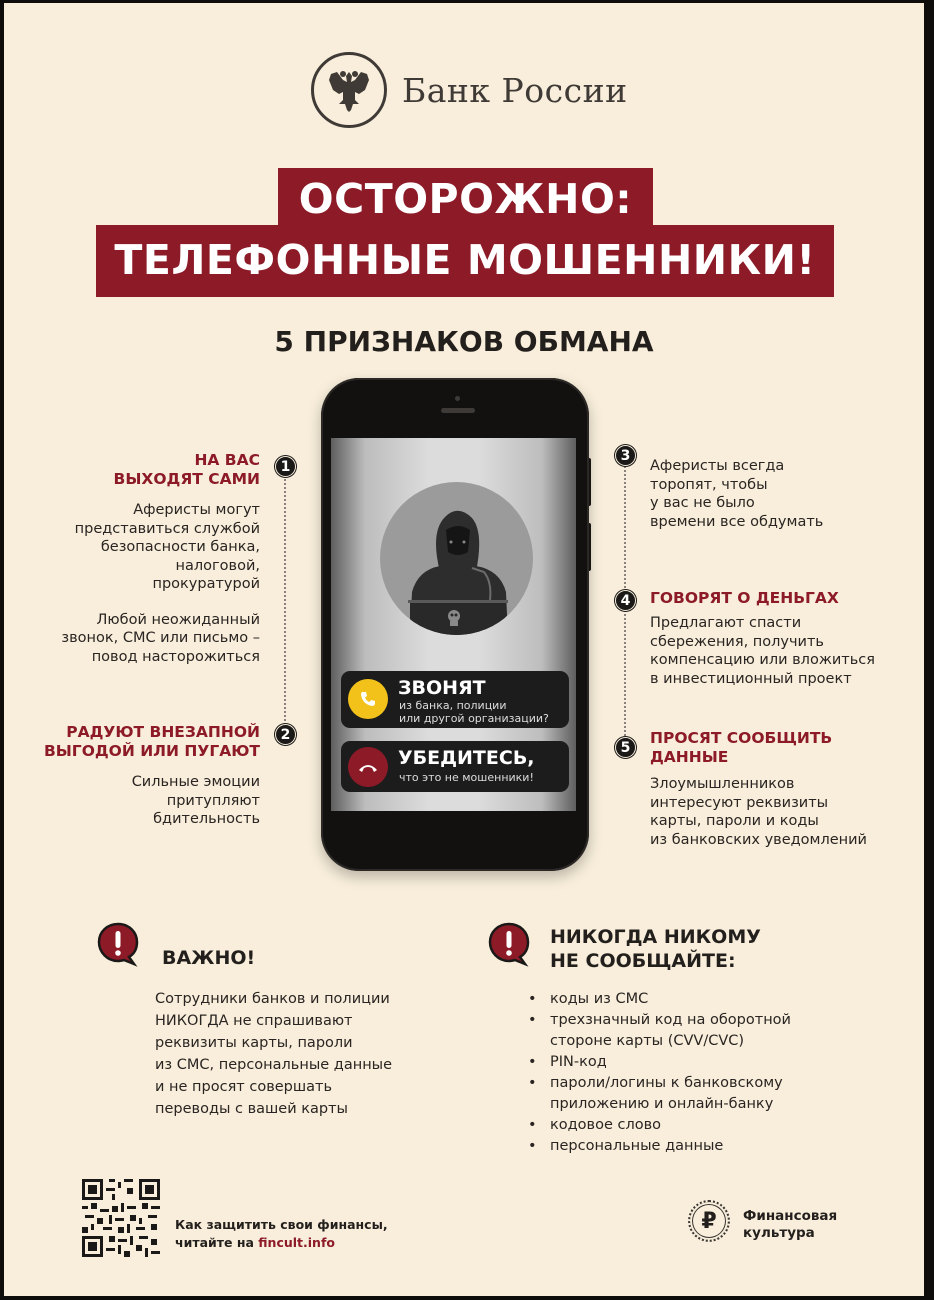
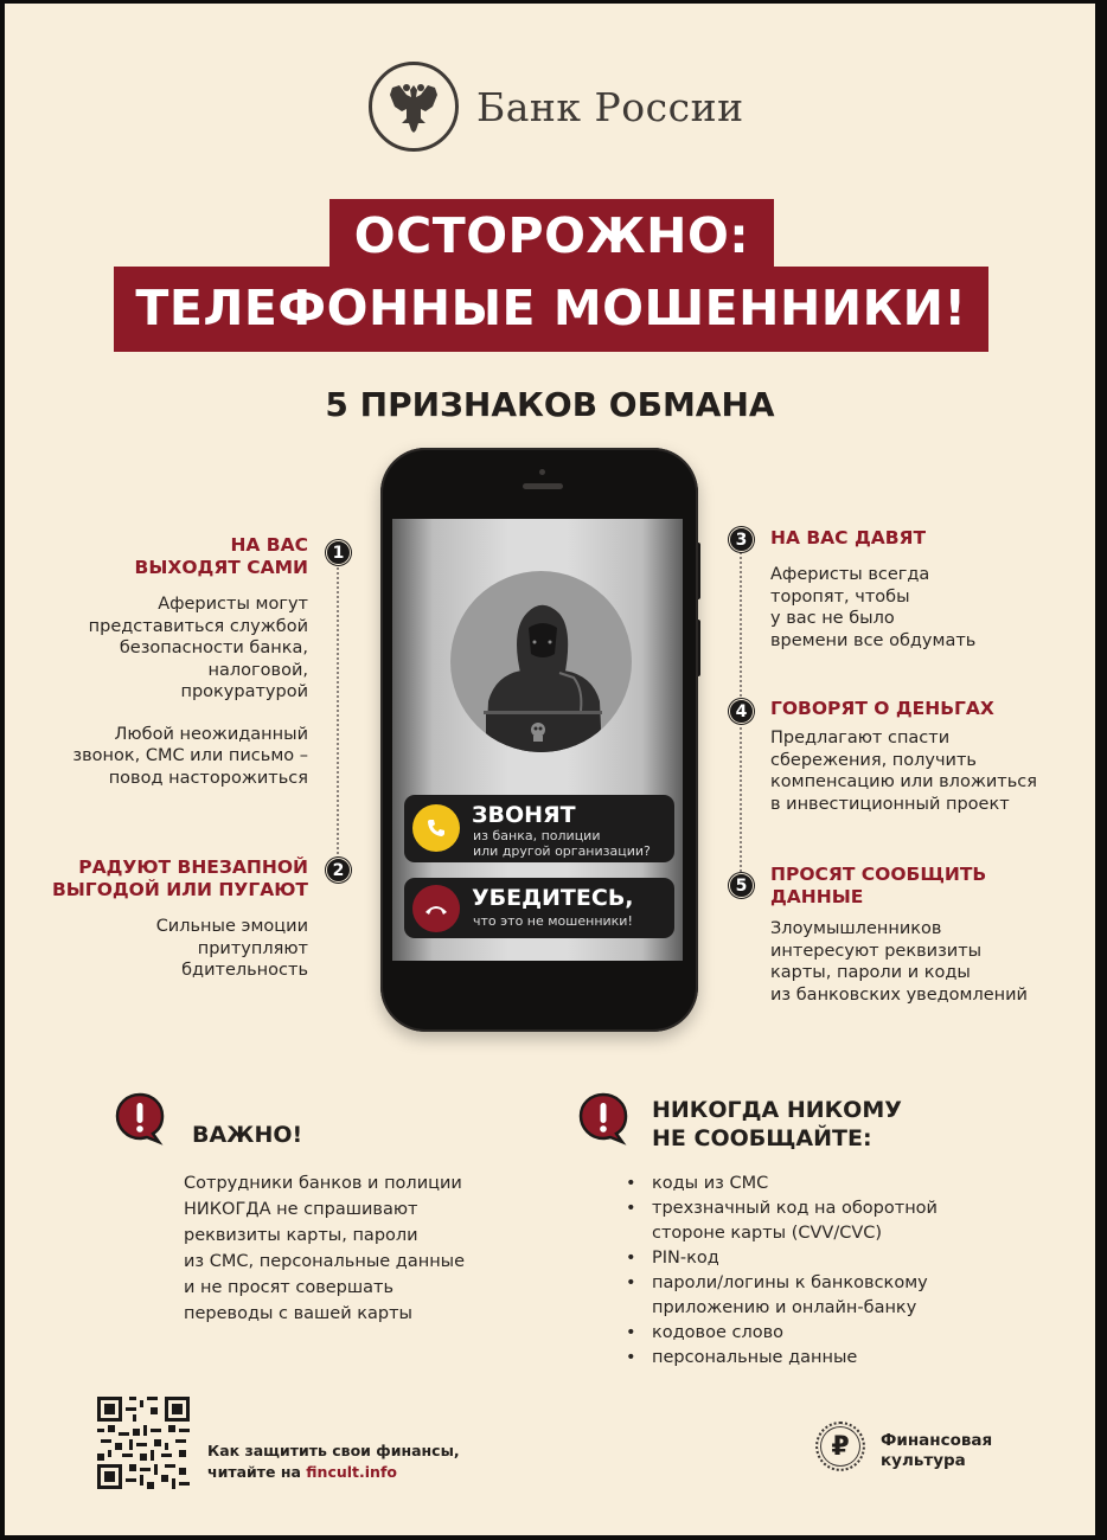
  Банк России
  ОСТОРОЖНО:
  ТЕЛЕФОННЫЕ МОШЕННИКИ!
  5 ПРИЗНАКОВ ОБМАНА
  ЗВОНЯТ
  из банка, полиции
  или другой организации?
  УБЕДИТЕСЬ,
  что это не мошенники!
  1
  2
  3
  4
  5
  НА ВАС
  ВЫХОДЯТ САМИ
  Аферисты могут
  представиться службой
  безопасности банка,
  налоговой,
  прокуратурой
  Любой неожиданный
  звонок, СМС или письмо –
  повод насторожиться
  РАДУЮТ ВНЕЗАПНОЙ
  ВЫГОДОЙ ИЛИ ПУГАЮТ
  Сильные эмоции
  притупляют
  бдительность
+ НА ВАС ДАВЯТ
  Аферисты всегда
  торопят, чтобы
  у вас не было
  времени все обдумать
  ГОВОРЯТ О ДЕНЬГАХ
  Предлагают спасти
  сбережения, получить
  компенсацию или вложиться
  в инвестиционный проект
  ПРОСЯТ СООБЩИТЬ
  ДАННЫЕ
  Злоумышленников
  интересуют реквизиты
  карты, пароли и коды
  из банковских уведомлений
  ВАЖНО!
  Сотрудники банков и полиции
  НИКОГДА не спрашивают
  реквизиты карты, пароли
  из СМС, персональные данные
  и не просят совершать
  переводы с вашей карты
  НИКОГДА НИКОМУ
  НЕ СООБЩАЙТЕ:
  коды из СМС
  трехзначный код на оборотной
  стороне карты (CVV/CVC)
  PIN-код
  пароли/логины к банковскому
  приложению и онлайн-банку
  кодовое слово
  персональные данные
  Как защитить свои финансы,
  читайте на fincult.info
  ₽
  Финансовая
  культура
